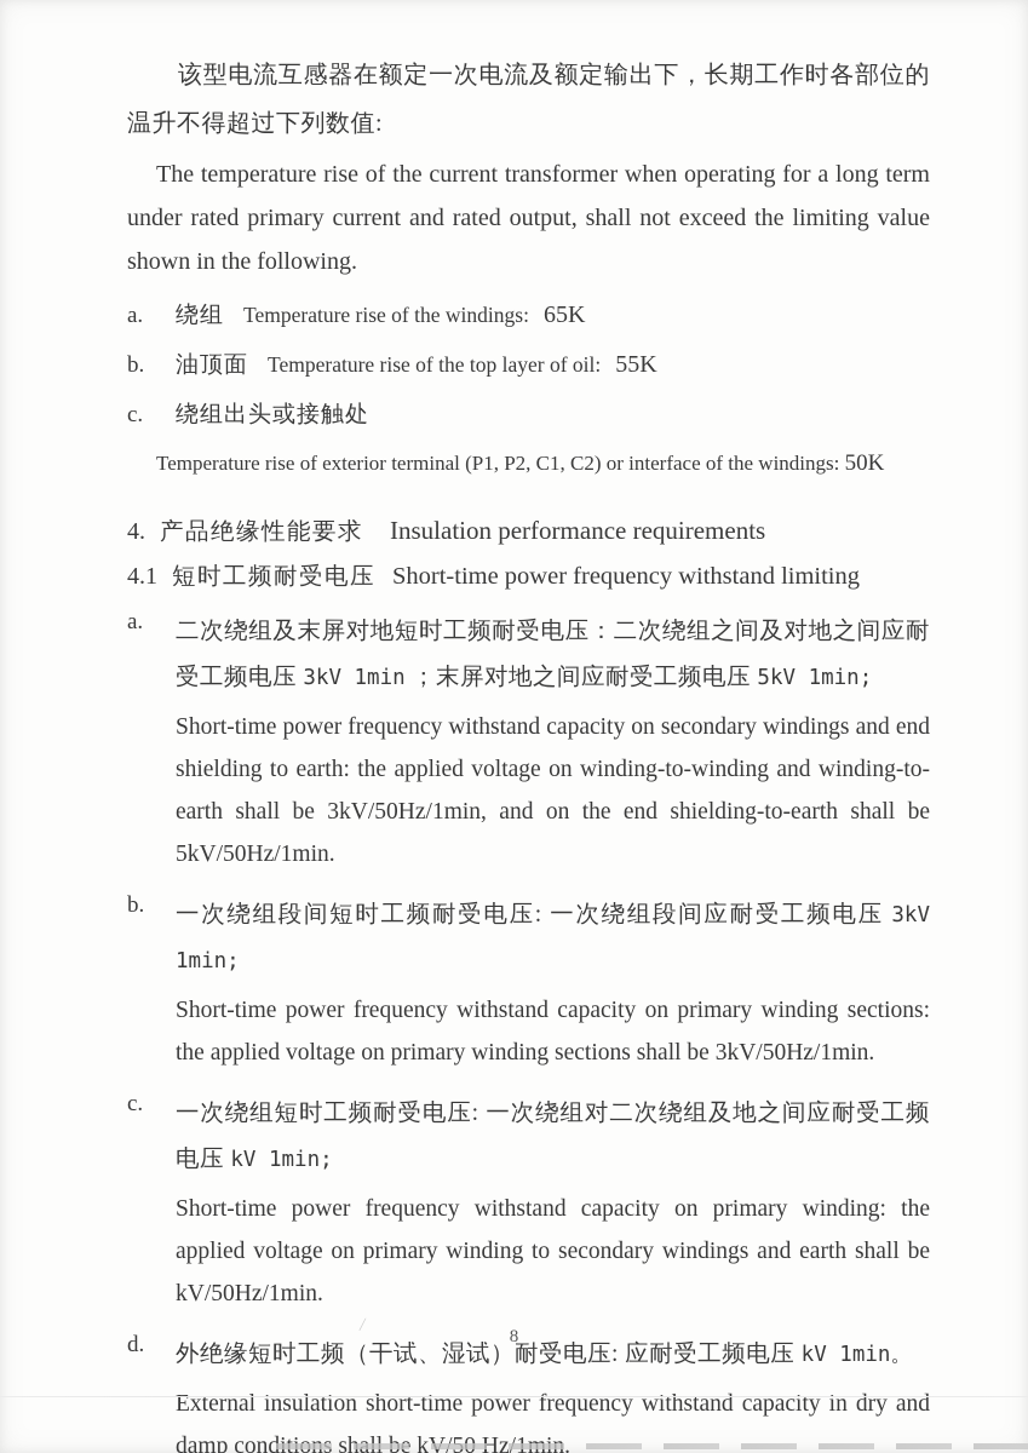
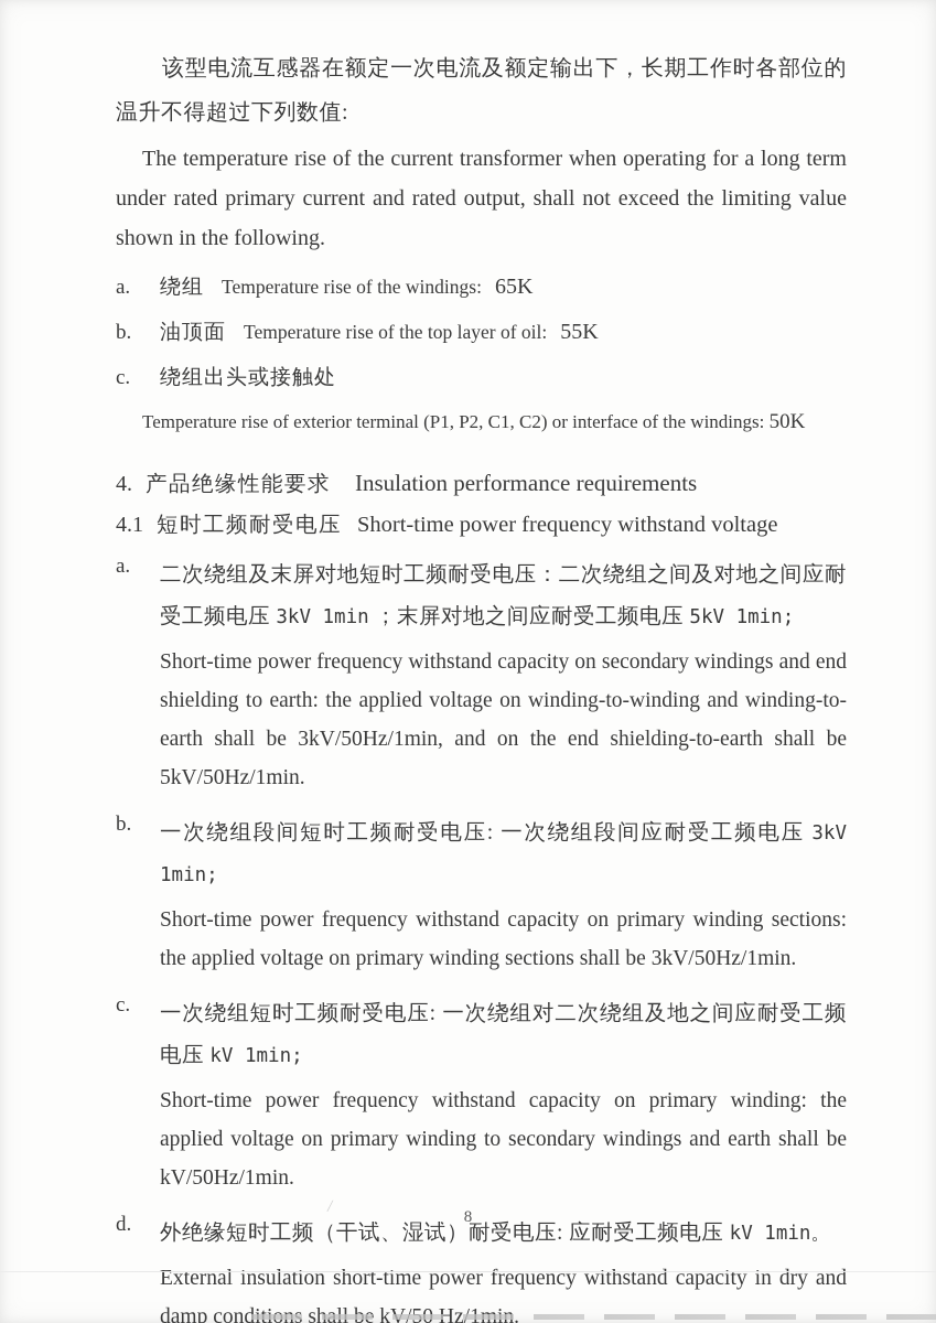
  该型电流互感器在额定一次电流及额定输出下，长期工作时各部位的温升不得超过下列数值:
  The temperature rise of the current transformer when operating for a long term under rated primary current and rated output, shall not exceed the limiting value shown in the following.
  a.
  绕组 Temperature rise of the windings: 65K
  b.
  油顶面 Temperature rise of the top layer of oil: 55K
  c.
  绕组出头或接触处
  Temperature rise of exterior terminal (P1, P2, C1, C2) or interface of the windings: 50K
  4.
  产品绝缘性能要求
  Insulation performance requirements
  4.1
  短时工频耐受电压
- Short-time power frequency withstand limiting
+ Short-time power frequency withstand voltage
  a.
  二次绕组及末屏对地短时工频耐受电压：二次绕组之间及对地之间应耐受工频电压 3kV 1min ；末屏对地之间应耐受工频电压 5kV 1min;
  Short-time power frequency withstand capacity on secondary windings and end shielding to earth: the applied voltage on winding-to-winding and winding-to-earth shall be 3kV/50Hz/1min, and on the end shielding-to-earth shall be 5kV/50Hz/1min.
  b.
  一次绕组段间短时工频耐受电压: 一次绕组段间应耐受工频电压 3kV 1min;
  Short-time power frequency withstand capacity on primary winding sections: the applied voltage on primary winding sections shall be 3kV/50Hz/1min.
  c.
  一次绕组短时工频耐受电压: 一次绕组对二次绕组及地之间应耐受工频电压 kV 1min;
  Short-time power frequency withstand capacity on primary winding: the applied voltage on primary winding to secondary windings and earth shall be kV/50Hz/1min.
  d.
  外绝缘短时工频（干试、湿试）耐受电压: 应耐受工频电压 kV 1min。
  External insulation short-time power frequency withstand capacity in dry and damp conditions shall be kV/50 Hz/1min.
  8
